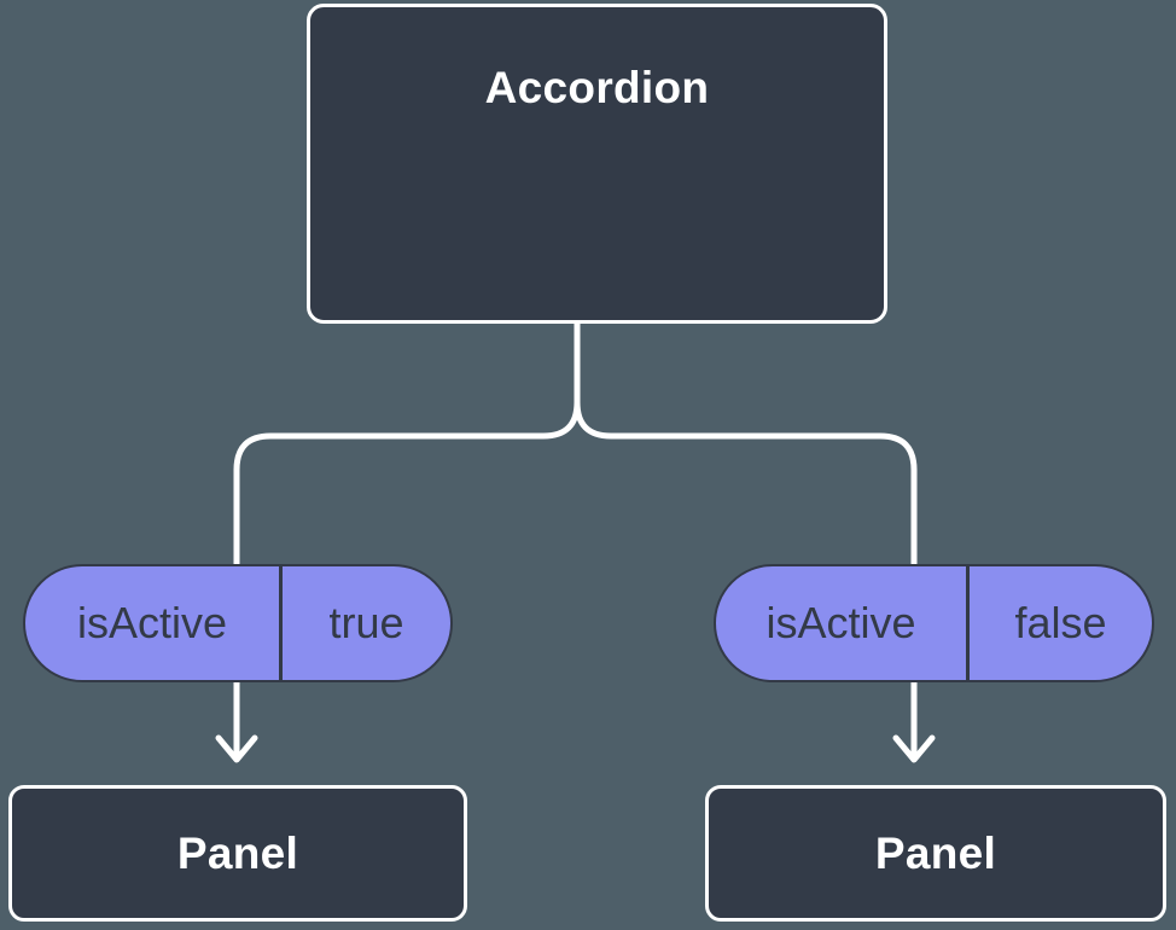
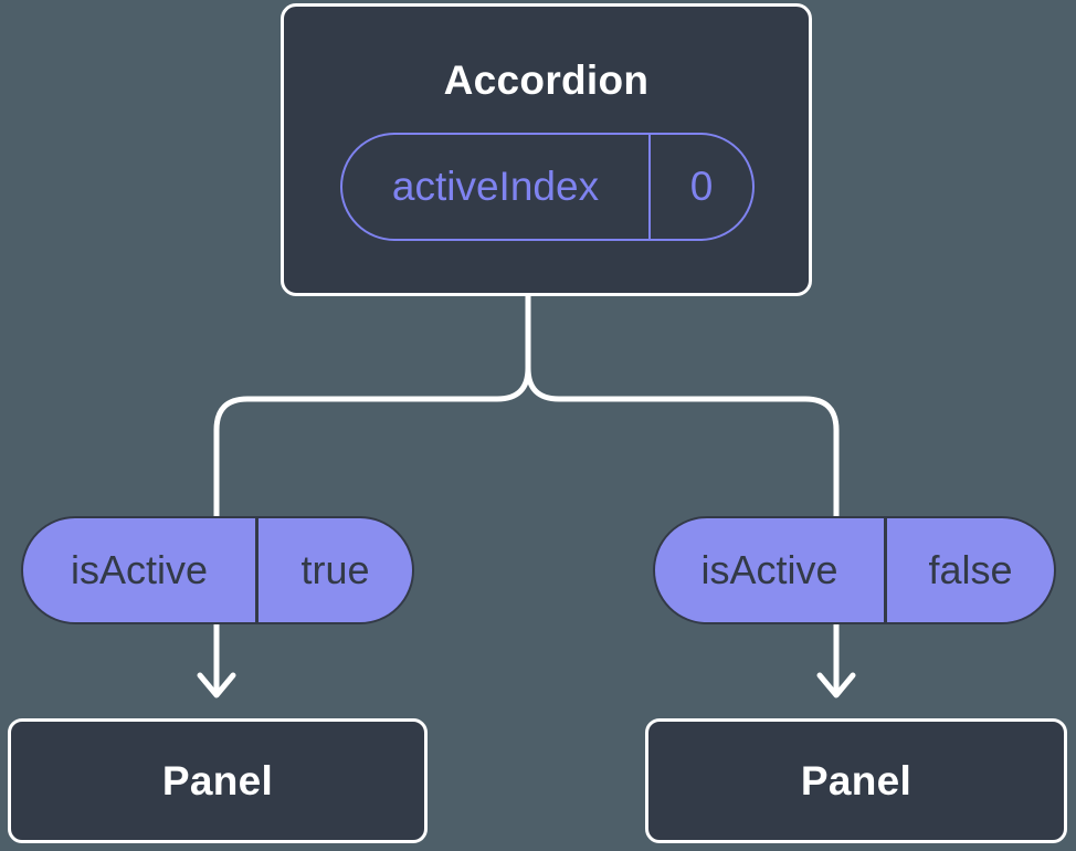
  Accordion
+ activeIndex
+ 0
  isActive
  true
  isActive
  false
  Panel
  Panel
